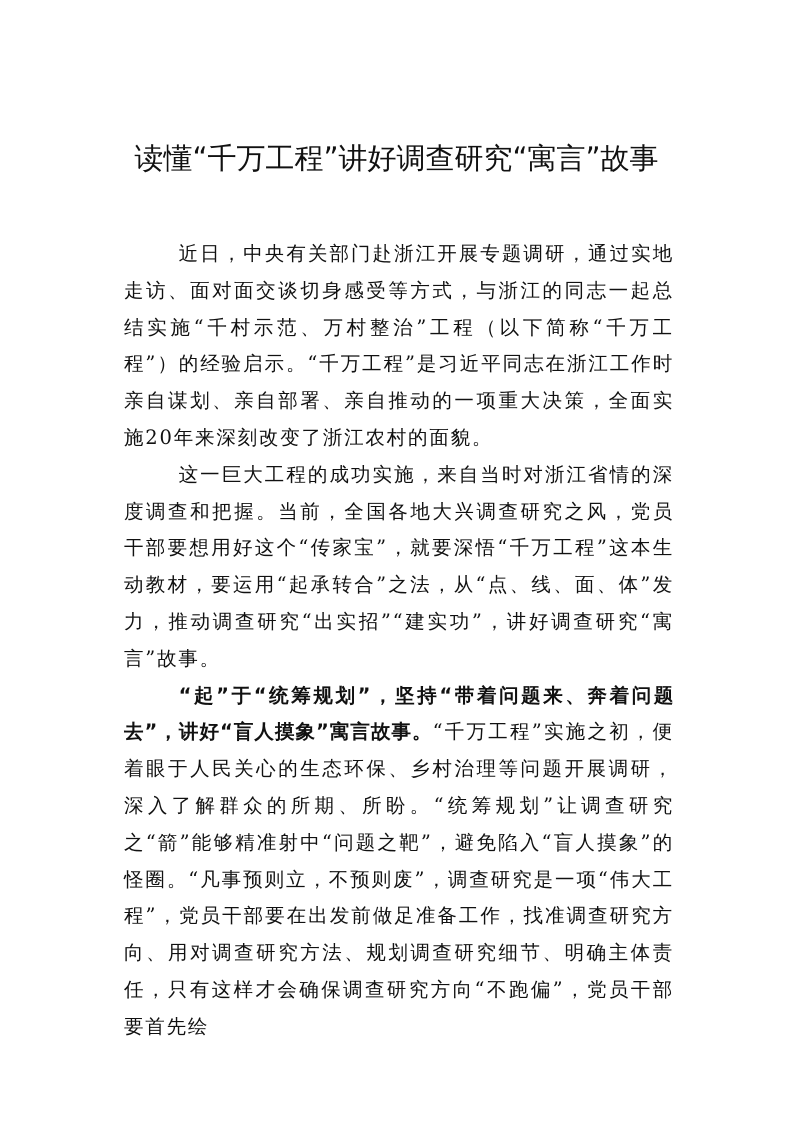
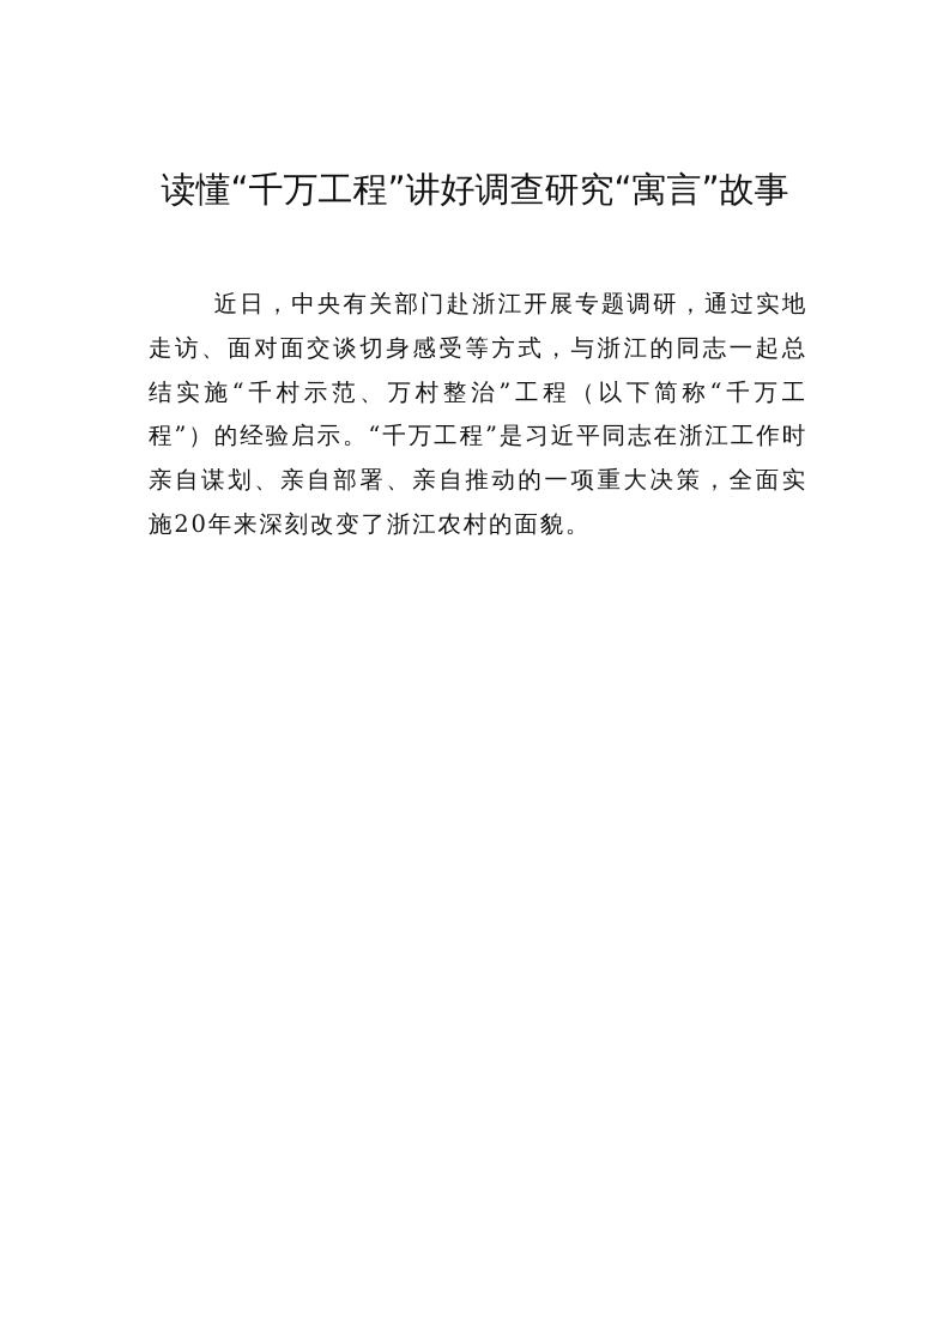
  读懂“千万工程”讲好调查研究“寓言”故事
  近日，中央有关部门赴浙江开展专题调研，通过实地走访、面对面交谈切身感受等方式，与浙江的同志一起总结实施“千村示范、万村整治”工程（以下简称“千万工程”）的经验启示。“千万工程”是习近平同志在浙江工作时亲自谋划、亲自部署、亲自推动的一项重大决策，全面实施20年来深刻改变了浙江农村的面貌。
- 这一巨大工程的成功实施，来自当时对浙江省情的深度调查和把握。当前，全国各地大兴调查研究之风，党员干部要想用好这个“传家宝”，就要深悟“千万工程”这本生动教材，要运用“起承转合”之法，从“点、线、面、体”发力，推动调查研究“出实招”“建实功”，讲好调查研究“寓言”故事。
- “起”于“统筹规划”，坚持“带着问题来、奔着问题去”，讲好“盲人摸象”寓言故事。“千万工程”实施之初，便着眼于人民关心的生态环保、乡村治理等问题开展调研，深入了解群众的所期、所盼。“统筹规划”让调查研究之“箭”能够精准射中“问题之靶”，避免陷入“盲人摸象”的怪圈。“凡事预则立，不预则废”，调查研究是一项“伟大工程”，党员干部要在出发前做足准备工作，找准调查研究方向、用对调查研究方法、规划调查研究细节、明确主体责任，只有这样才会确保调查研究方向“不跑偏”，党员干部要首先绘
